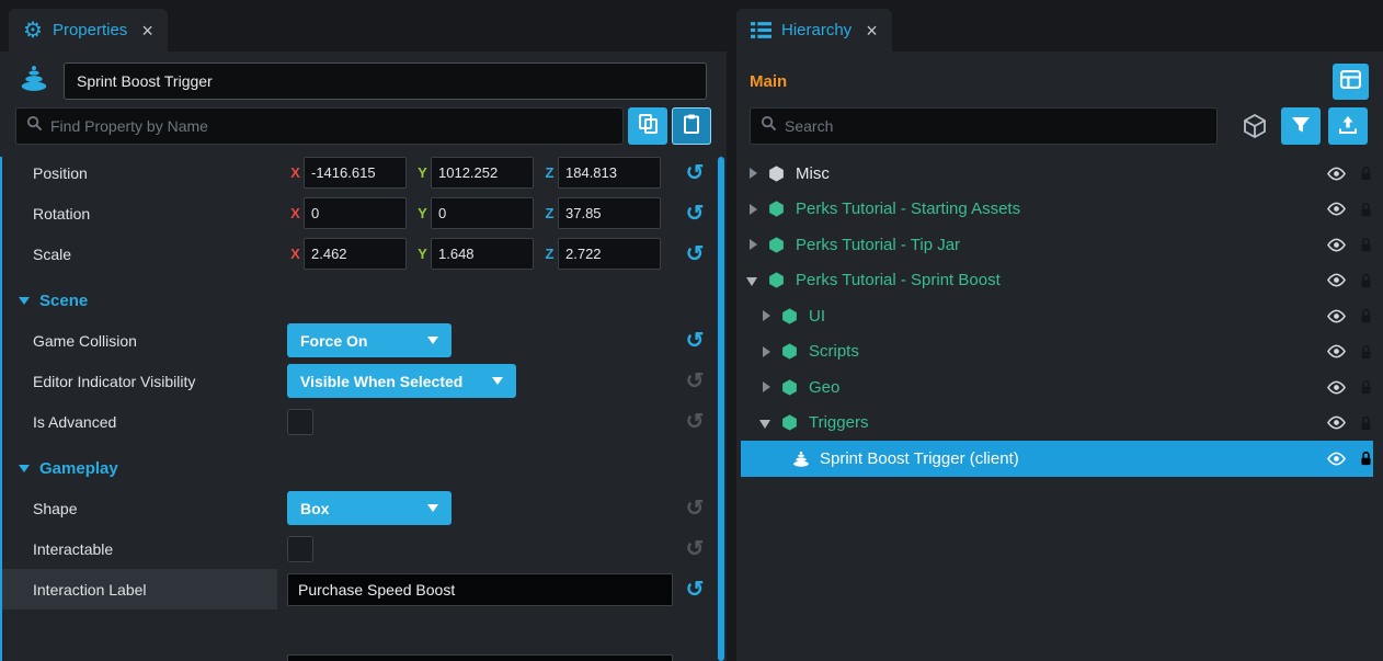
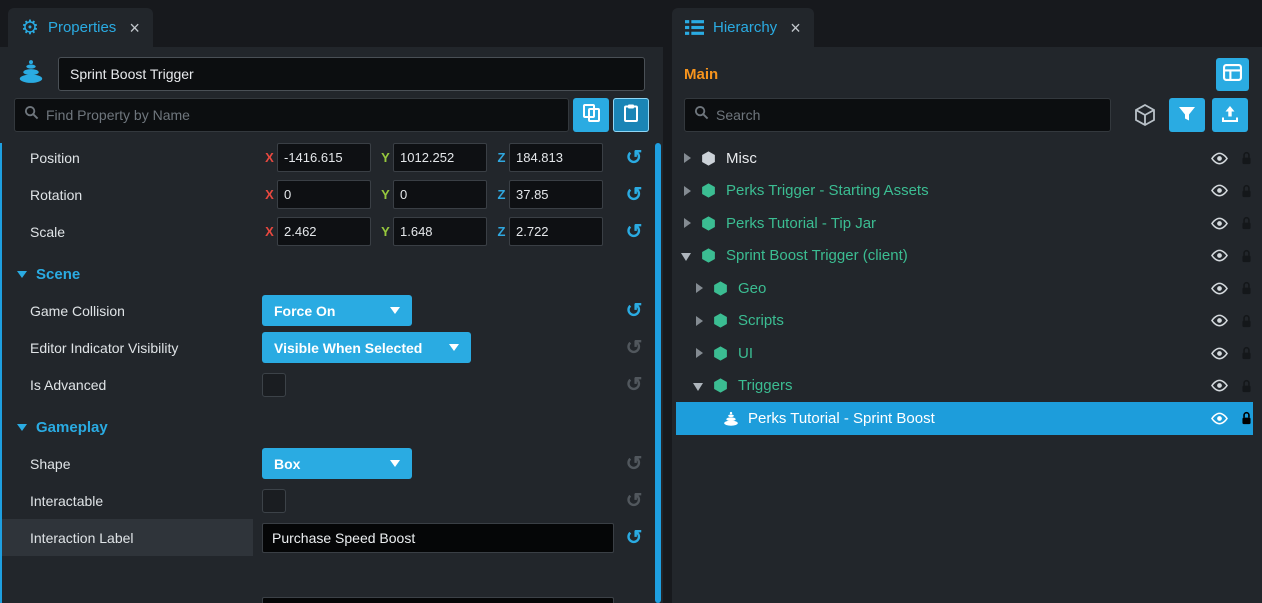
  ⚙
  Properties
  ×
  Hierarchy
  ×
  Sprint Boost Trigger
  Find Property by Name
  Position
  X
  -1416.615
  Y
  1012.252
  Z
  184.813
  ↺
  Rotation
  X
  0
  Y
  0
  Z
  37.85
  ↺
  Scale
  X
  2.462
  Y
  1.648
  Z
  2.722
  ↺
  Scene
  Game Collision
  Force On
  ↺
  Editor Indicator Visibility
  Visible When Selected
  ↺
  Is Advanced
  ↺
  Gameplay
  Shape
  Box
  ↺
  Interactable
  ↺
  Interaction Label
  Purchase Speed Boost
  ↺
  Main
  Search
  Misc
- Perks Tutorial - Starting Assets
+ Perks Trigger - Starting Assets
  Perks Tutorial - Tip Jar
- Perks Tutorial - Sprint Boost
+ Sprint Boost Trigger (client)
- UI
+ Geo
  Scripts
- Geo
+ UI
  Triggers
- Sprint Boost Trigger (client)
+ Perks Tutorial - Sprint Boost
